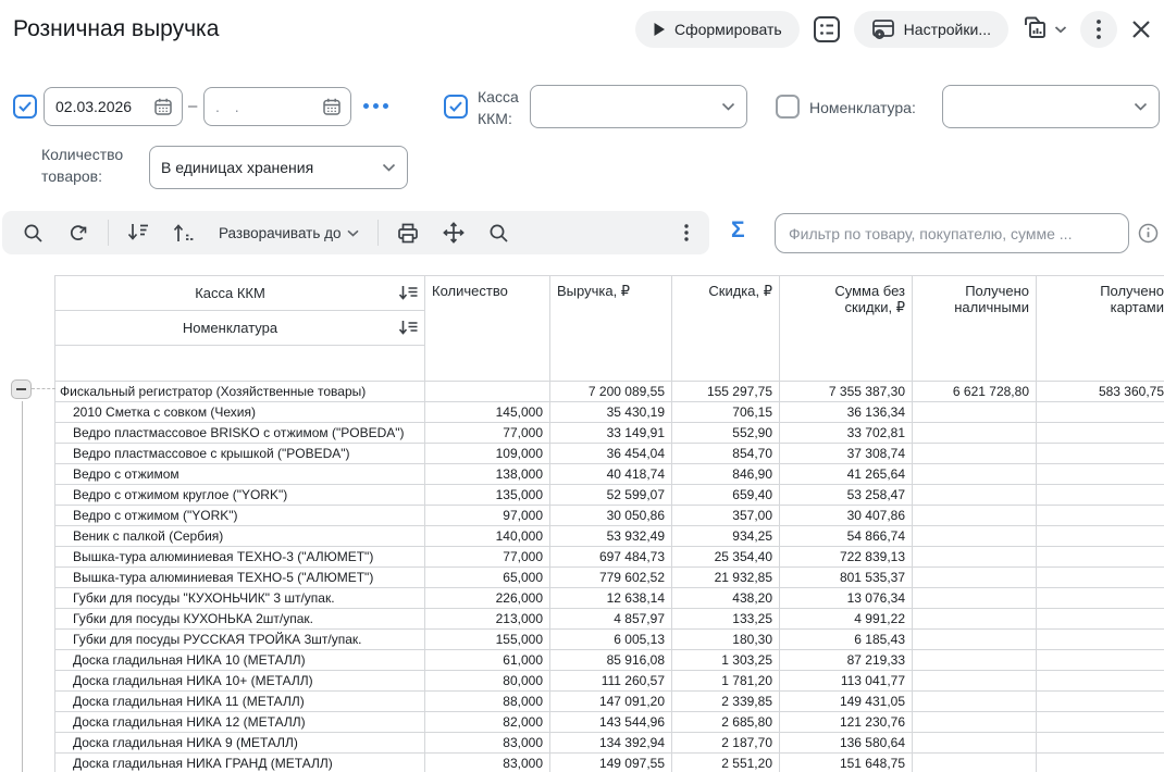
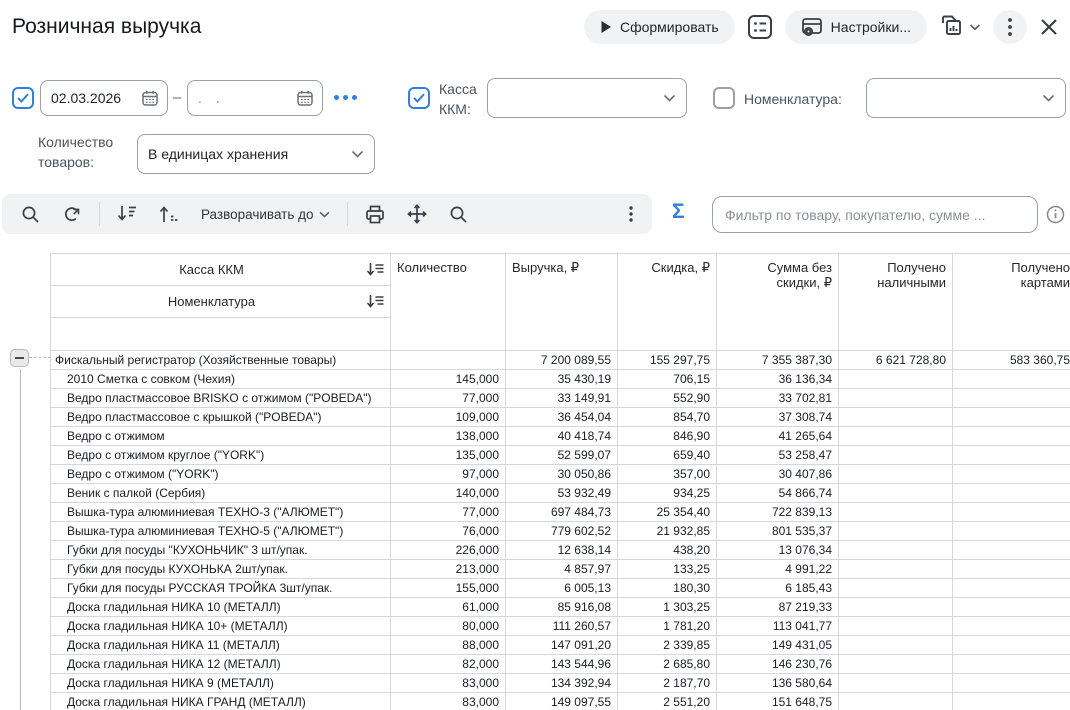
  Розничная выручка
  Сформировать
  Настройки...
  02.03.2026
  –
  . .
  Касса
  ККМ:
  Номенклатура:
  Количество
  товаров:
  В единицах хранения
  Разворачивать до
  Σ
  Фильтр по товару, покупателю, сумме ...
  Касса ККМ Номенклатура	Количество	Выручка, ₽	Скидка, ₽	Сумма без скидки, ₽	Получено наличными	Получено картами
  Фискальный регистратор (Хозяйственные товары)		7 200 089,55	155 297,75	7 355 387,30	6 621 728,80	583 360,75
  2010 Сметка с совком (Чехия)	145,000	35 430,19	706,15	36 136,34
  Ведро пластмассовое BRISKO с отжимом ("POBEDA")	77,000	33 149,91	552,90	33 702,81
  Ведро пластмассовое с крышкой ("POBEDA")	109,000	36 454,04	854,70	37 308,74
  Ведро с отжимом	138,000	40 418,74	846,90	41 265,64
  Ведро с отжимом круглое ("YORK")	135,000	52 599,07	659,40	53 258,47
  Ведро с отжимом ("YORK")	97,000	30 050,86	357,00	30 407,86
  Веник с палкой (Сербия)	140,000	53 932,49	934,25	54 866,74
  Вышка-тура алюминиевая ТЕХНО-3 ("АЛЮМЕТ")	77,000	697 484,73	25 354,40	722 839,13
- Вышка-тура алюминиевая ТЕХНО-5 ("АЛЮМЕТ")	65,000	779 602,52	21 932,85	801 535,37
+ Вышка-тура алюминиевая ТЕХНО-5 ("АЛЮМЕТ")	76,000	779 602,52	21 932,85	801 535,37
  Губки для посуды "КУХОНЬЧИК" 3 шт/упак.	226,000	12 638,14	438,20	13 076,34
  Губки для посуды КУХОНЬКА 2шт/упак.	213,000	4 857,97	133,25	4 991,22
  Губки для посуды РУССКАЯ ТРОЙКА 3шт/упак.	155,000	6 005,13	180,30	6 185,43
  Доска гладильная НИКА 10 (МЕТАЛЛ)	61,000	85 916,08	1 303,25	87 219,33
  Доска гладильная НИКА 10+ (МЕТАЛЛ)	80,000	111 260,57	1 781,20	113 041,77
  Доска гладильная НИКА 11 (МЕТАЛЛ)	88,000	147 091,20	2 339,85	149 431,05
- Доска гладильная НИКА 12 (МЕТАЛЛ)	82,000	143 544,96	2 685,80	121 230,76
+ Доска гладильная НИКА 12 (МЕТАЛЛ)	82,000	143 544,96	2 685,80	146 230,76
  Доска гладильная НИКА 9 (МЕТАЛЛ)	83,000	134 392,94	2 187,70	136 580,64
  Доска гладильная НИКА ГРАНД (МЕТАЛЛ)	83,000	149 097,55	2 551,20	151 648,75
